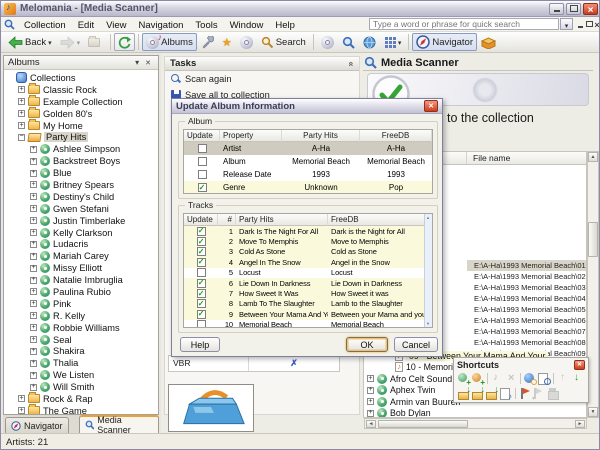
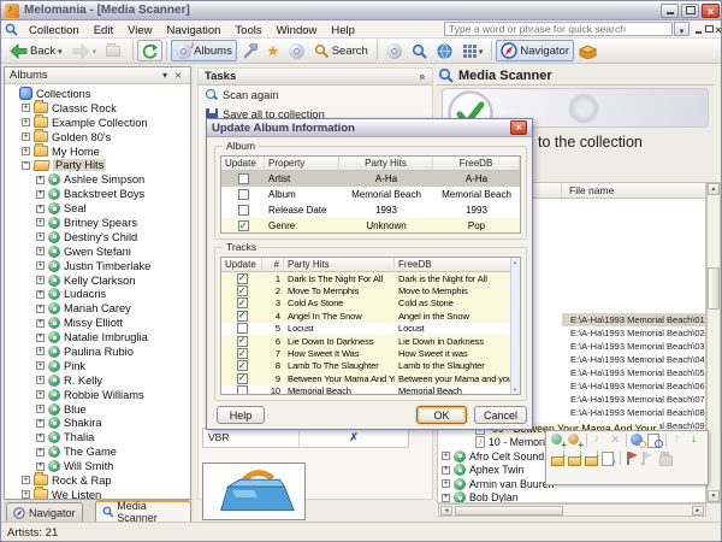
  Melomania - [Media Scanner]
  Collection Edit View Navigation Tools Window Help
  Type a word or phrase for quick search
  Back
  Albums
  Search
  Navigator
  Albums
  Collections
  Classic Rock
  Example Collection
  Golden 80's
  My Home
  Party Hits
  Ashlee Simpson
  Backstreet Boys
- Blue
+ Seal
  Britney Spears
  Destiny's Child
  Gwen Stefani
  Justin Timberlake
  Kelly Clarkson
  Ludacris
  Mariah Carey
  Missy Elliott
  Natalie Imbruglia
  Paulina Rubio
  Pink
  R. Kelly
  Robbie Williams
- Seal
+ Blue
  Shakira
  Thalia
- We Listen
+ The Game
  Will Smith
  Rock & Rap
- The Game
+ We Listen
  Navigator
  Media Scanner
  Tasks
  Scan again
  Save all to collection
  Media Scanner
  to the collection
  File name
  E:\A-Ha\1993 Memorial Beach\01
  E:\A-Ha\1993 Memorial Beach\02
  E:\A-Ha\1993 Memorial Beach\03
  E:\A-Ha\1993 Memorial Beach\04
  E:\A-Ha\1993 Memorial Beach\05
  E:\A-Ha\1993 Memorial Beach\06
  E:\A-Ha\1993 Memorial Beach\07
  E:\A-Ha\1993 Memorial Beach\08
  een Your Mama And Your
  Aphex Twin
  Armin van Buur
  Bob Dylan
  VBR
  ✗
  Update Album Information
  Album
  Update
  Property
  Party Hits
  FreeDB
  Artist
  A-Ha
  A-Ha
  Album
  Memorial Beach
  Memorial Beach
  Release Date
  1993
  1993
  Genre
  Unknown
  Pop
  Tracks
  Update
  #
  Party Hits
  FreeDB
  1
  Dark Is The Night For All
  Dark is the Night for All
  2
  Move To Memphis
  Move to Memphis
  3
  Cold As Stone
  Cold as Stone
  4
  Angel In The Snow
  Angel in the Snow
  5
  Locust
  Locust
  6
  Lie Down In Darkness
  Lie Down in Darkness
  7
  How Sweet It Was
  How Sweet it was
  8
  Lamb To The Slaughter
  Lamb to the Slaughter
  9
  Between Your Mama And Y
  Between your Mama and yo
  10
  Memorial Beach
  Memorial Beach
  Help
  OK
  Cancel
- Shortcuts
  Artists: 21
